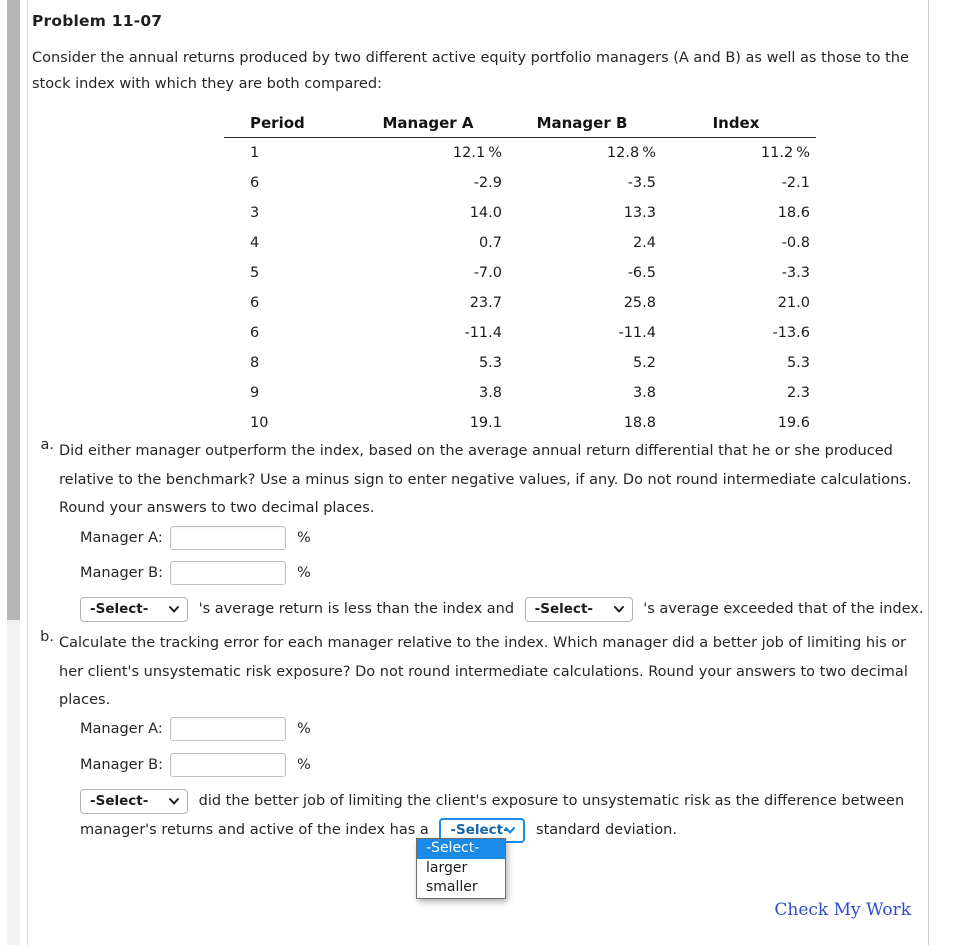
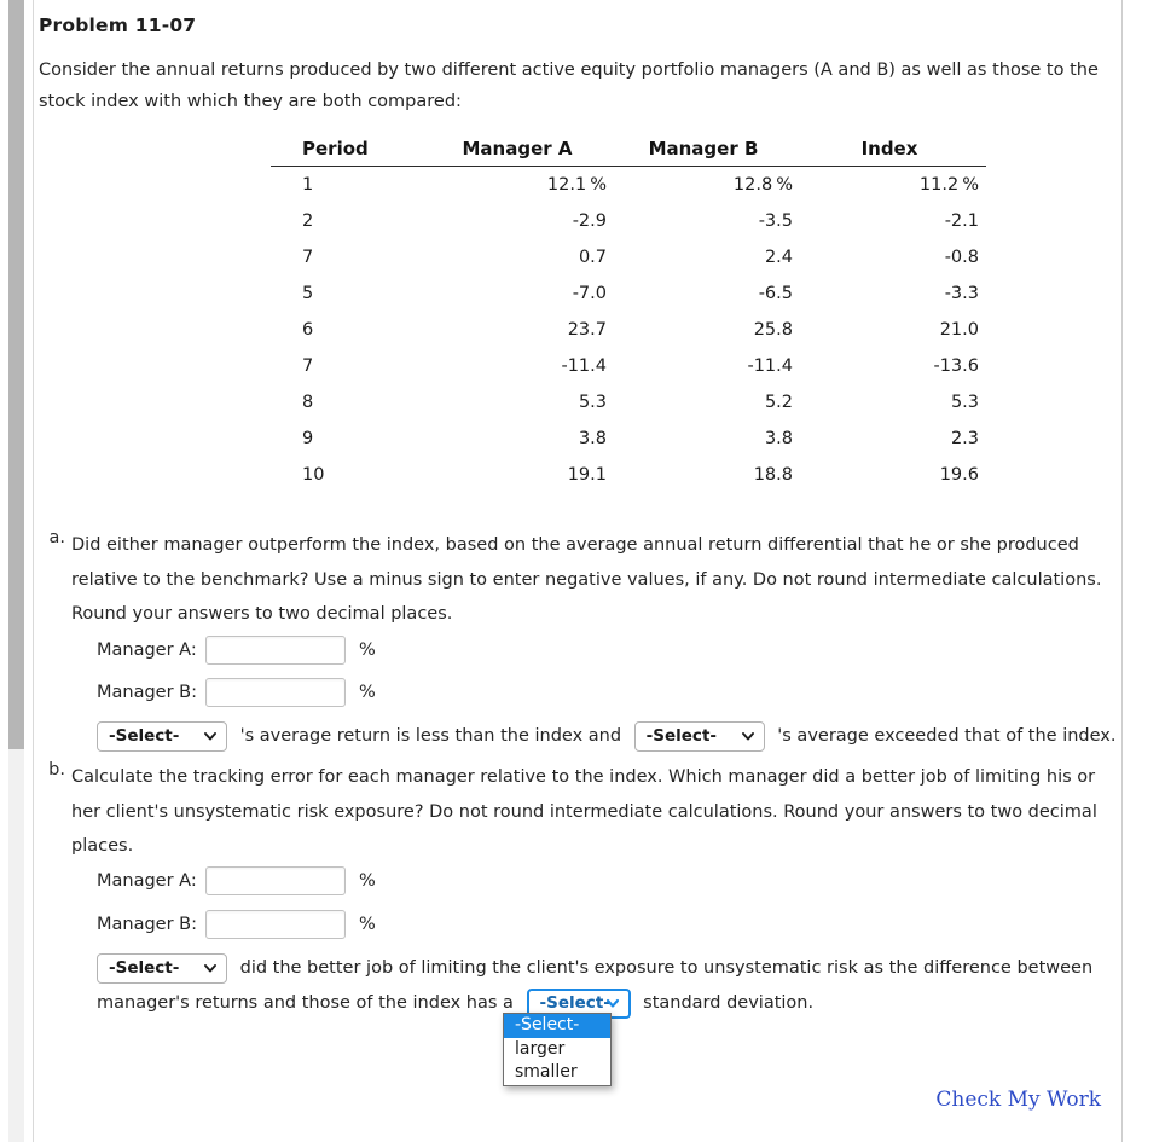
  Problem 11-07
  Consider the annual returns produced by two different active equity portfolio managers (A and B) as well as those to the stock index with which they are both compared:
  Period	Manager A	Manager B	Index
  1	12.1 %	12.8 %	11.2 %
- 6	-2.9	-3.5	-2.1
+ 2	-2.9	-3.5	-2.1
- 3	14.0	13.3	18.6
- 4	0.7	2.4	-0.8
+ 7	0.7	2.4	-0.8
  5	-7.0	-6.5	-3.3
  6	23.7	25.8	21.0
- 6	-11.4	-11.4	-13.6
+ 7	-11.4	-11.4	-13.6
  8	5.3	5.2	5.3
  9	3.8	3.8	2.3
  10	19.1	18.8	19.6
  a.
  Did either manager outperform the index, based on the average annual return differential that he or she produced relative to the benchmark? Use a minus sign to enter negative values, if any. Do not round intermediate calculations. Round your answers to two decimal places.
  Manager A:
  %
  Manager B:
  %
  -Select-
  's average return is less than the index and
  -Select-
  's average exceeded that of the index.
  b.
  Calculate the tracking error for each manager relative to the index. Which manager did a better job of limiting his or her client's unsystematic risk exposure? Do not round intermediate calculations. Round your answers to two decimal places.
  Manager A:
  %
  Manager B:
  %
  -Select-
  did the better job of limiting the client's exposure to unsystematic risk as the difference between
- manager's returns and active of the index has a
+ manager's returns and those of the index has a
  -Select-
  standard deviation.
  Check My Work
  -Select-
  larger
  smaller
